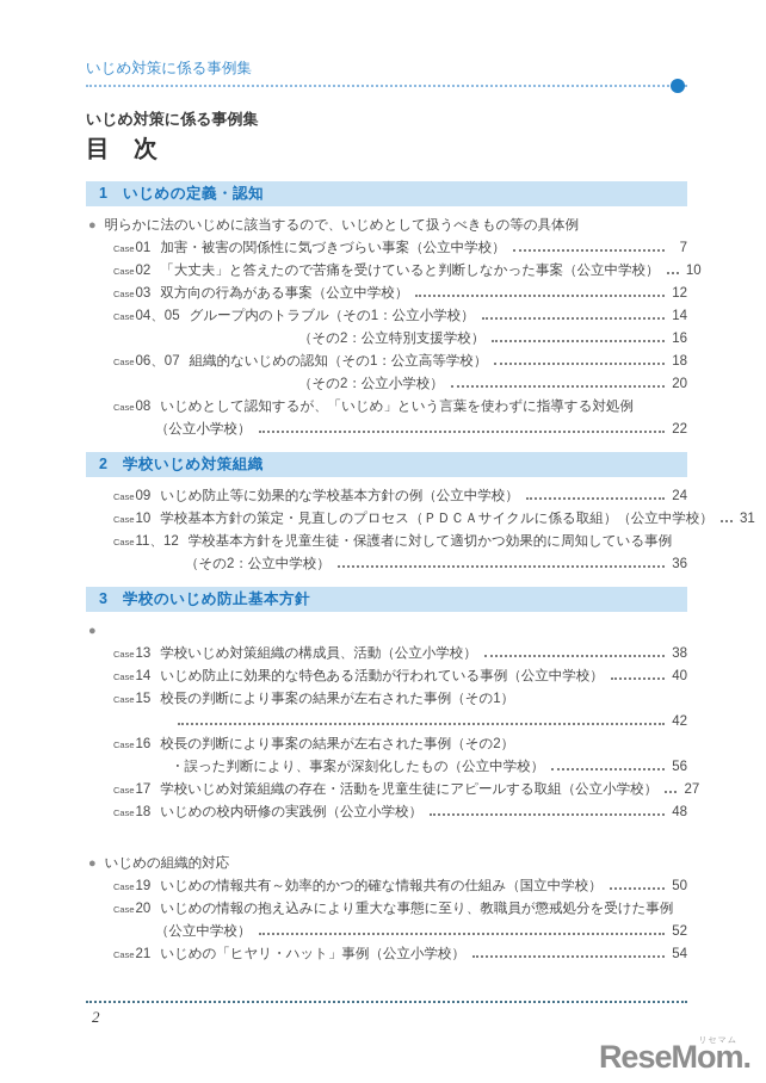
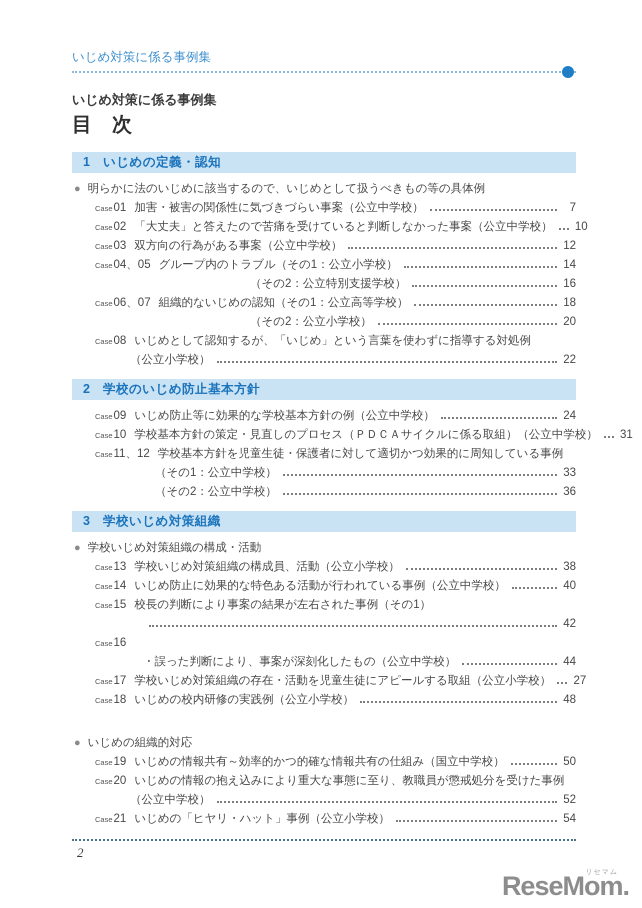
  いじめ対策に係る事例集
  いじめ対策に係る事例集
  目 次
  1
  いじめの定義・認知
  ●
  明らかに法のいじめに該当するので、いじめとして扱うべきもの等の具体例
  Case
  01
  加害・被害の関係性に気づきづらい事案（公立中学校）
  7
  Case
  02
  「大丈夫」と答えたので苦痛を受けていると判断しなかった事案（公立中学校）
  10
  Case
  03
  双方向の行為がある事案（公立中学校）
  12
  Case
  04、05
  グループ内のトラブル（その1：公立小学校）
  14
  （その2：公立特別支援学校）
  16
  Case
  06、07
  組織的ないじめの認知（その1：公立高等学校）
  18
  （その2：公立小学校）
  20
  Case
  08
  いじめとして認知するが、「いじめ」という言葉を使わずに指導する対処例
  （公立小学校）
  22
  2
- 学校いじめ対策組織
+ 学校のいじめ防止基本方針
  Case
  09
  いじめ防止等に効果的な学校基本方針の例（公立中学校）
  24
  Case
  10
  学校基本方針の策定・見直しのプロセス（ＰＤＣＡサイクルに係る取組）（公立中学校）
  31
  Case
  11、12
  学校基本方針を児童生徒・保護者に対して適切かつ効果的に周知している事例
+ （その1：公立中学校）
+ 33
  （その2：公立中学校）
  36
  3
- 学校のいじめ防止基本方針
+ 学校いじめ対策組織
  ●
+ 学校いじめ対策組織の構成・活動
  Case
  13
  学校いじめ対策組織の構成員、活動（公立小学校）
  38
  Case
  14
  いじめ防止に効果的な特色ある活動が行われている事例（公立中学校）
  40
  Case
  15
  校長の判断により事案の結果が左右された事例（その1）
  42
  Case
  16
- 校長の判断により事案の結果が左右された事例（その2）
  ・誤った判断により、事案が深刻化したもの（公立中学校）
- 56
+ 44
  Case
  17
  学校いじめ対策組織の存在・活動を児童生徒にアピールする取組（公立小学校）
  27
  Case
  18
  いじめの校内研修の実践例（公立小学校）
  48
  ●
  いじめの組織的対応
  Case
  19
  いじめの情報共有～効率的かつ的確な情報共有の仕組み（国立中学校）
  50
  Case
  20
  いじめの情報の抱え込みにより重大な事態に至り、教職員が懲戒処分を受けた事例
  （公立中学校）
  52
  Case
  21
  いじめの「ヒヤリ・ハット」事例（公立小学校）
  54
  2
  ReseMom.
